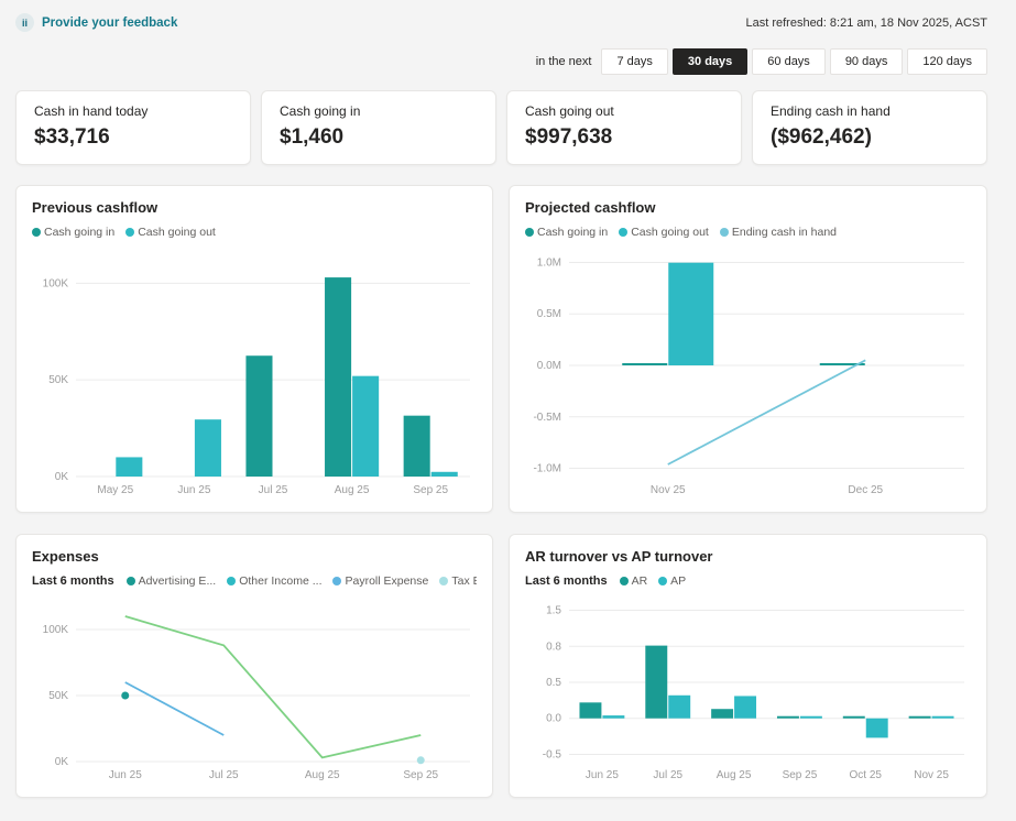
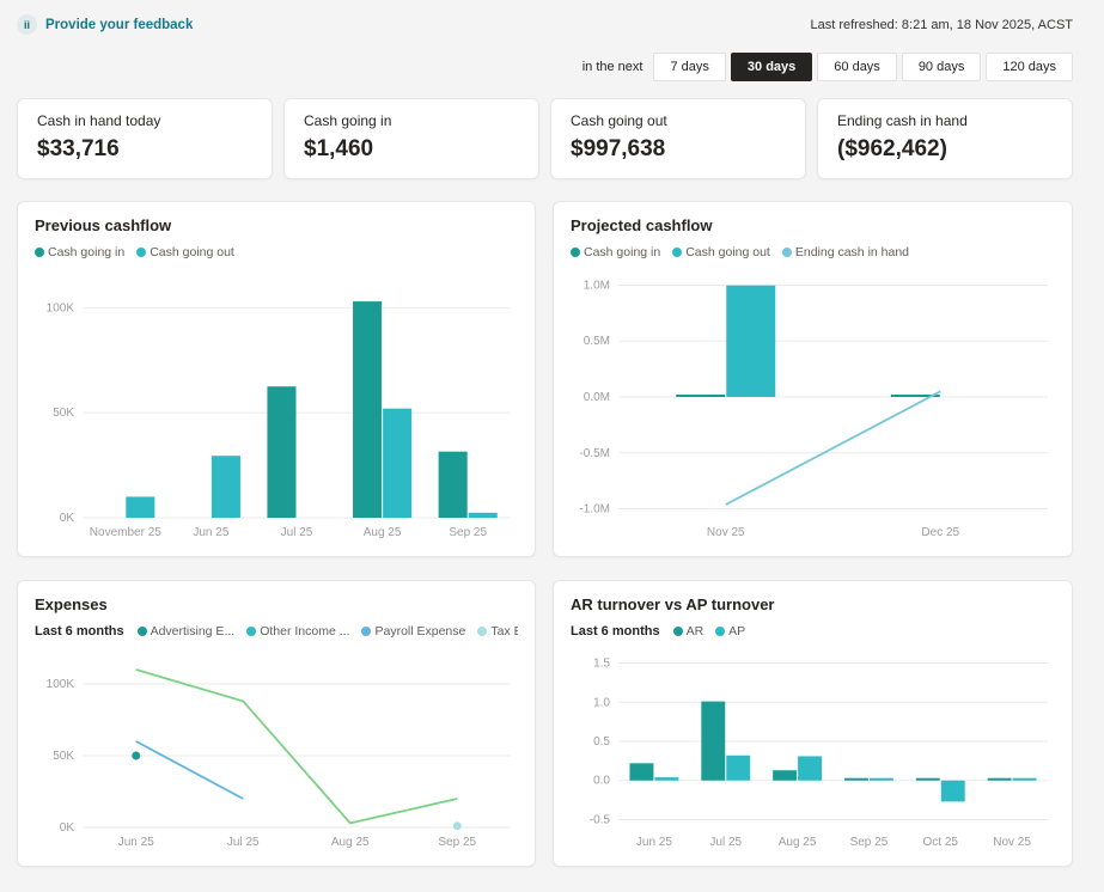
  ii
  Provide your feedback
  Last refreshed: 8:21 am, 18 Nov 2025, ACST
  in the next
  7 days
  30 days
  60 days
  90 days
  120 days
  Cash in hand today
  $33,716
  Cash going in
  $1,460
  Cash going out
  $997,638
  Ending cash in hand
  ($962,462)
  Previous cashflow
  Cash going in
  Cash going out
  0K
  50K
  100K
- May 25
+ November 25
  Jun 25
  Jul 25
  Aug 25
  Sep 25
  Projected cashflow
  Cash going in
  Cash going out
  Ending cash in hand
  -1.0M
  -0.5M
  0.0M
  0.5M
  1.0M
  Nov 25
  Dec 25
  Expenses
  Last 6 months
  Advertising E...
  Other Income ...
  Payroll Expense
  0K
  50K
  100K
  Jun 25
  Jul 25
  Aug 25
  Sep 25
  AR turnover vs AP turnover
  Last 6 months
  AR
  AP
  -0.5
  0.0
  0.5
- 0.8
+ 1.0
  1.5
  Jun 25
  Jul 25
  Aug 25
  Sep 25
  Oct 25
  Nov 25
